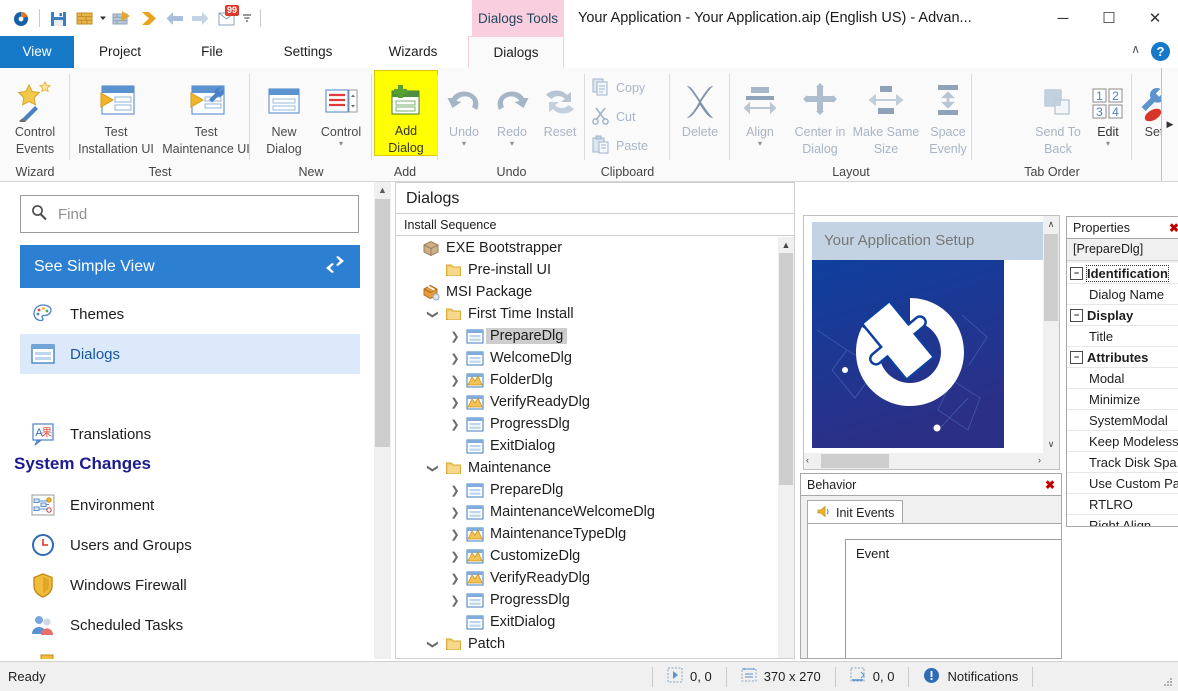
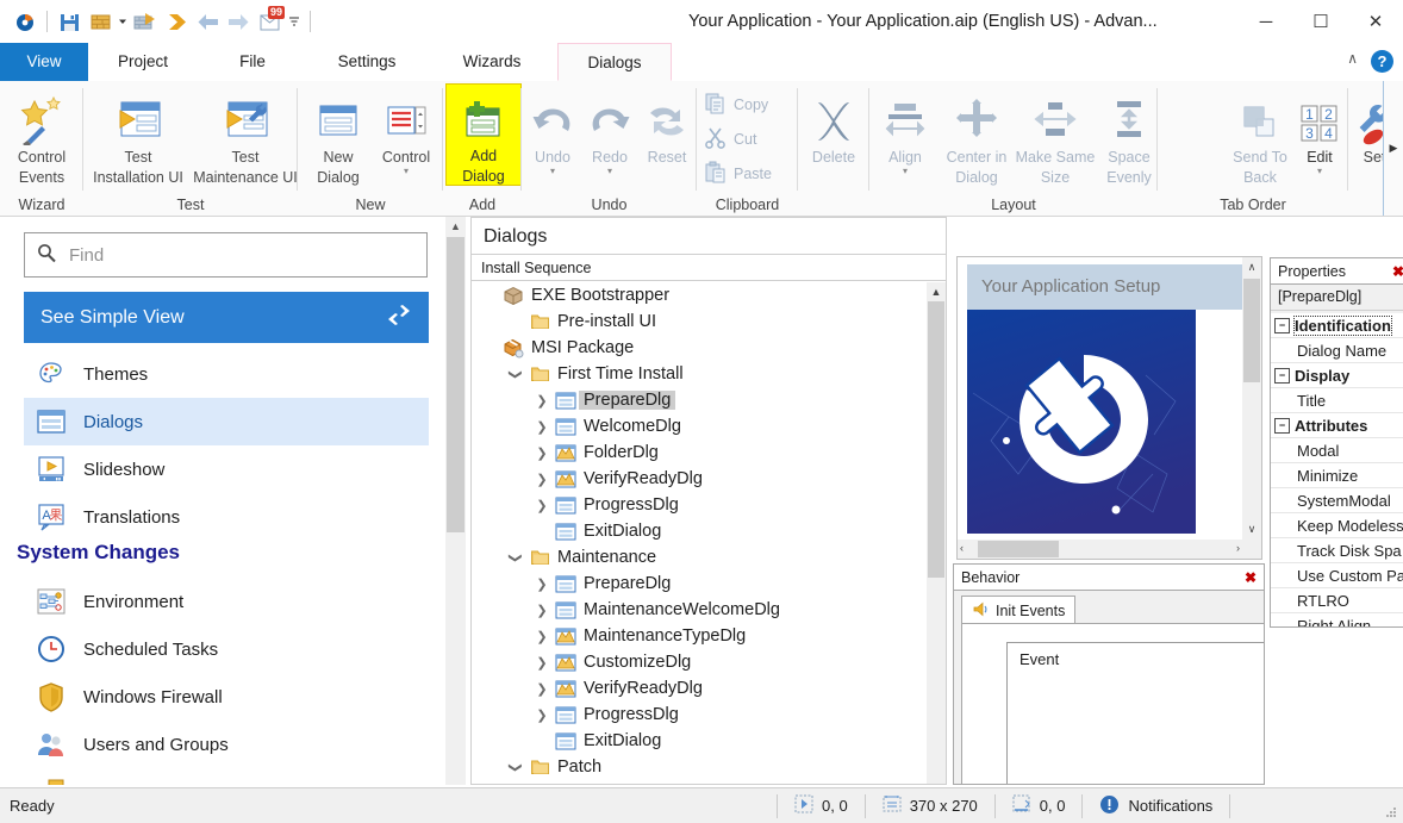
  99
- Dialogs Tools
  Your Application - Your Application.aip (English US) - Advan...
  ─
  ☐
  ✕
  View
  Project
  File
  Settings
  Wizards
  Dialogs
  ∧
  ?
  Control
  Events
  Wizard
  Test
  Installation UI
  Test
  Maintenance U
  Test
  New
  Dialog
  Control
  ▾
  New
  Add
  Dialog
  Add
  Undo
  ▾
  Redo
  ▾
  Reset
  Undo
  Copy
  Cut
  Paste
  Clipboard
  Delete
  Align
  ▾
  Center in
  Dialog
  Make Same
  Size
  Space
  Evenly
  Layout
  Send To
  Back
  1
  2
  3
  4
  Edit
  ▾
  Tab Order
  ▶
  Find
  See Simple View
  Themes
  Dialogs
+ Slideshow
  A
  果
  Translations
  System Changes
  Environment
- Users and Groups
+ Scheduled Tasks
  Windows Firewall
- Scheduled Tasks
+ Users and Groups
  ▲
  Dialogs
  Install Sequence
  EXE Bootstrapper
  Pre-install UI
  MSI Package
  First Time Install
  ❯
  PrepareDlg
  ❯
  WelcomeDlg
  ❯
  FolderDlg
  ❯
  VerifyReadyDlg
  ❯
  ProgressDlg
  ExitDialog
  Maintenance
  ❯
  PrepareDlg
  ❯
  MaintenanceWelcomeDlg
  ❯
  MaintenanceTypeDlg
  ❯
  CustomizeDlg
  ❯
  VerifyReadyDlg
  ❯
  ProgressDlg
  ExitDialog
  Patch
  ▲
  Your Application Setup
  ∧
  ∨
  ‹
  ›
  Behavior
  ✖
  Init Events
  Event
  Properties
  ✖
  [PrepareDlg]
  −
  Identification
  Dialog Name
  −
  Display
  Title
  −
  Attributes
  Modal
  Minimize
  SystemModal
  Keep Modeless
  Track Disk Spa
  Use Custom Pa
  RTLRO
  Right Align
  Ready
  0, 0
  370 x 270
  0, 0
  Notifications
